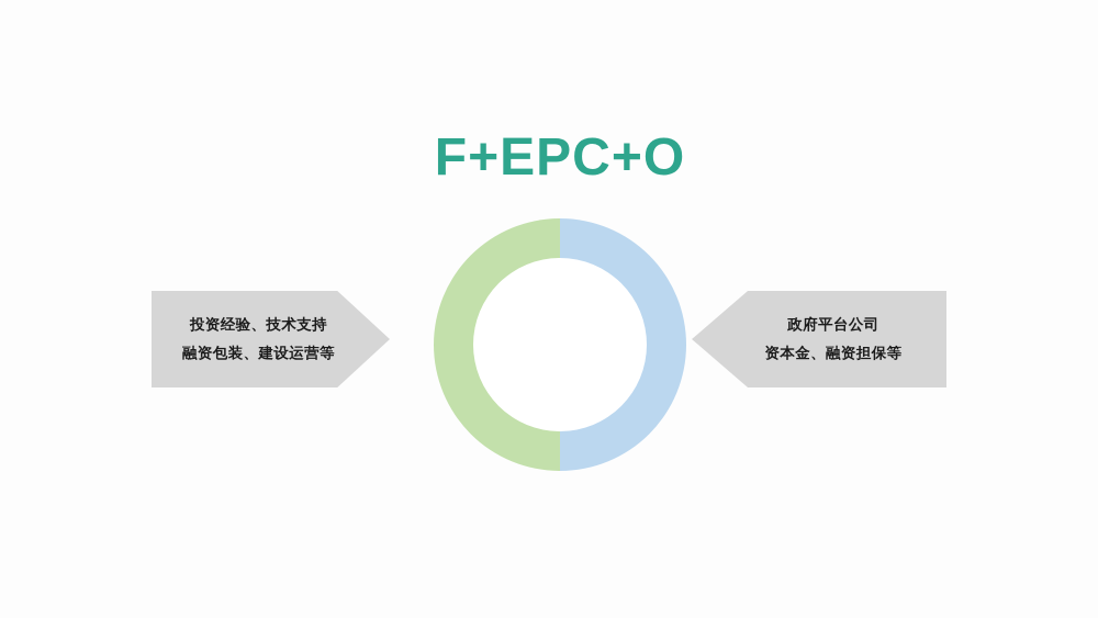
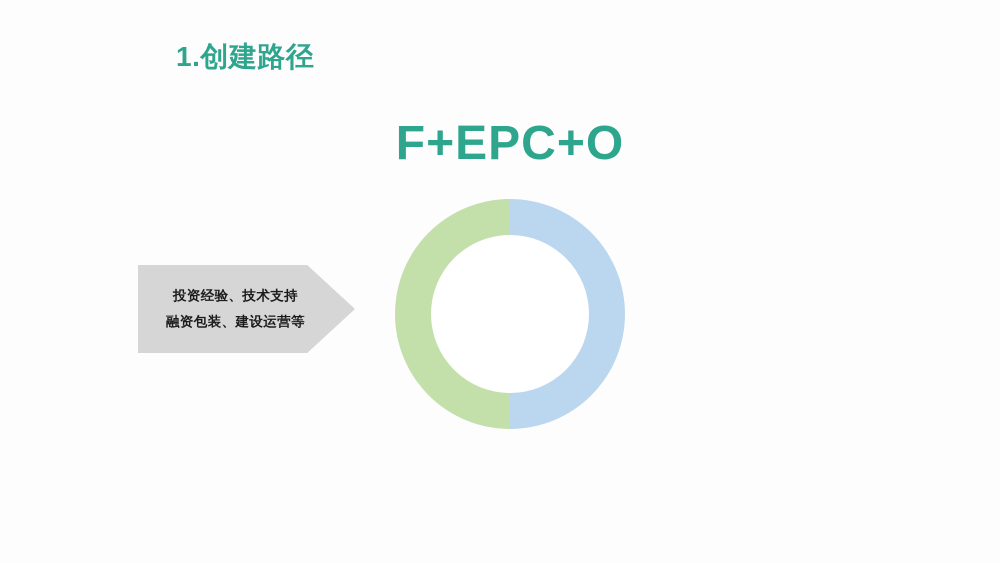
+ 1.创建路径
  F+EPC+O
  投资经验、技术支持
  融资包装、建设运营等
- 政府平台公司
- 资本金、融资担保等
